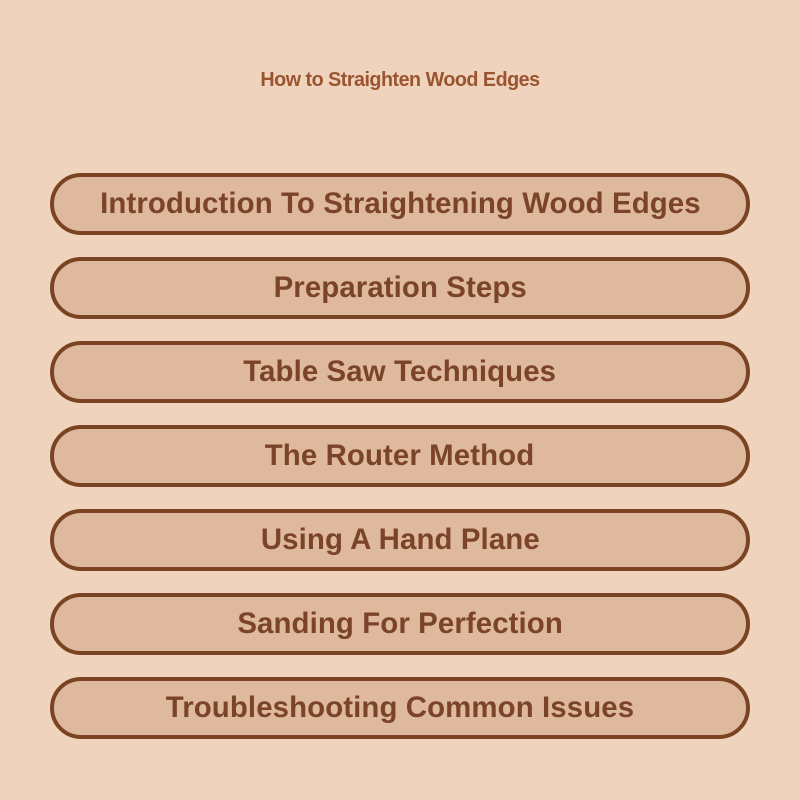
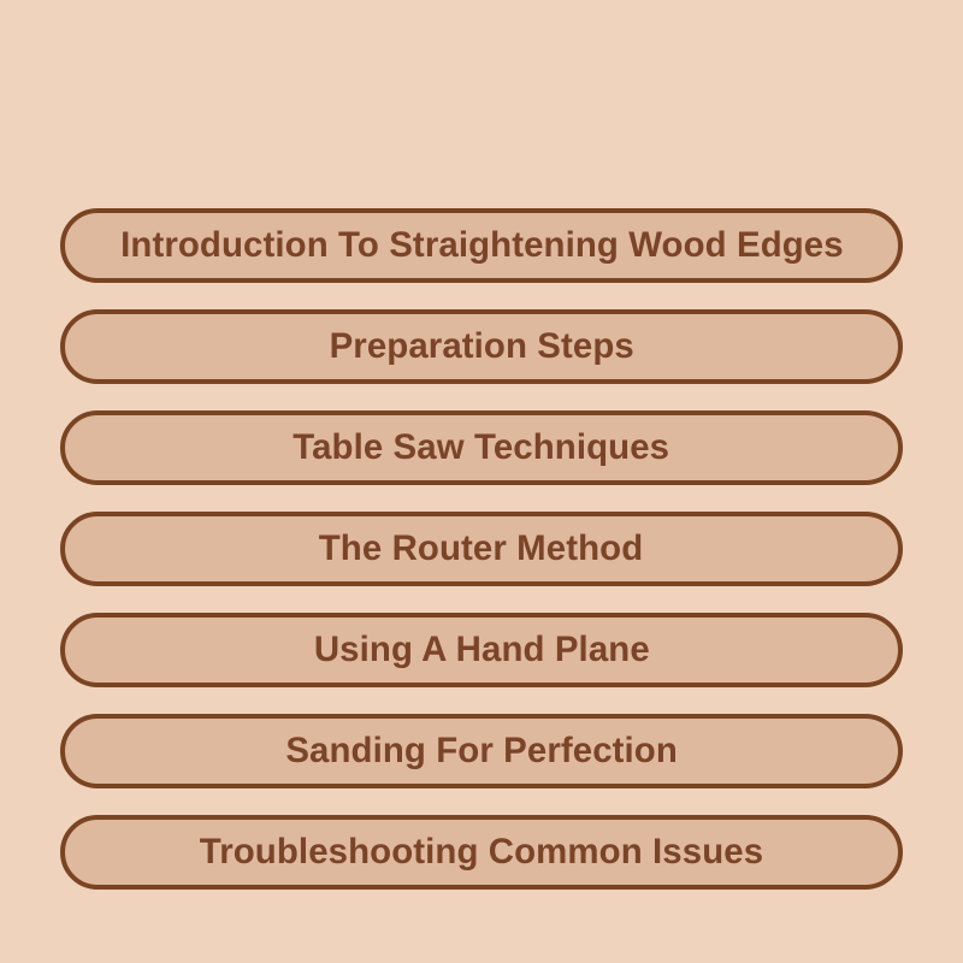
- How to Straighten Wood Edges
  Introduction To Straightening Wood Edges
  Preparation Steps
  Table Saw Techniques
  The Router Method
  Using A Hand Plane
  Sanding For Perfection
  Troubleshooting Common Issues
